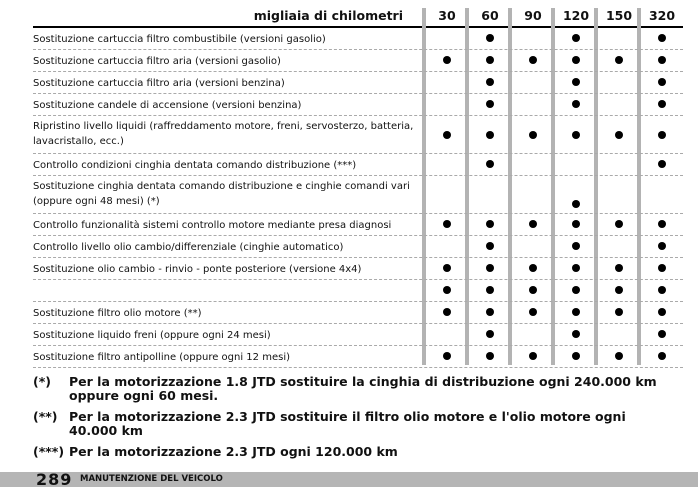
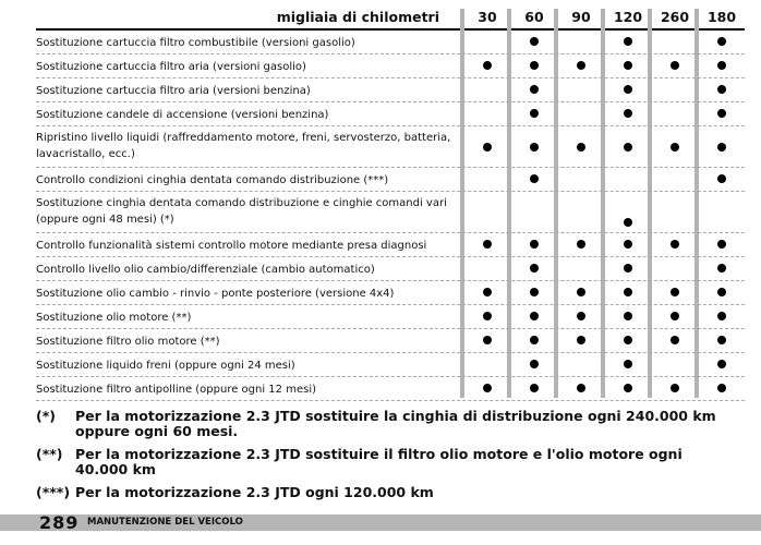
  migliaia di chilometri
  30
  60
  90
  120
- 150
+ 260
- 320
+ 180
  Sostituzione cartuccia filtro combustibile (versioni gasolio)
  Sostituzione cartuccia filtro aria (versioni gasolio)
  Sostituzione cartuccia filtro aria (versioni benzina)
  Sostituzione candele di accensione (versioni benzina)
  Ripristino livello liquidi (raffreddamento motore, freni, servosterzo, batteria, lavacristallo, ecc.)
  Controllo condizioni cinghia dentata comando distribuzione (***)
  Sostituzione cinghia dentata comando distribuzione e cinghie comandi vari (oppure ogni 48 mesi) (*)
  Controllo funzionalità sistemi controllo motore mediante presa diagnosi
- Controllo livello olio cambio/differenziale (cinghie automatico)
+ Controllo livello olio cambio/differenziale (cambio automatico)
  Sostituzione olio cambio - rinvio - ponte posteriore (versione 4x4)
+ Sostituzione olio motore (**)
  Sostituzione filtro olio motore (**)
  Sostituzione liquido freni (oppure ogni 24 mesi)
  Sostituzione filtro antipolline (oppure ogni 12 mesi)
  (*)
- Per la motorizzazione 1.8 JTD sostituire la cinghia di distribuzione ogni 240.000 km oppure ogni 60 mesi.
+ Per la motorizzazione 2.3 JTD sostituire la cinghia di distribuzione ogni 240.000 km oppure ogni 60 mesi.
  (**)
  Per la motorizzazione 2.3 JTD sostituire il filtro olio motore e l'olio motore ogni 40.000 km
  (***)
  Per la motorizzazione 2.3 JTD ogni 120.000 km
  289
  MANUTENZIONE DEL VEICOLO
